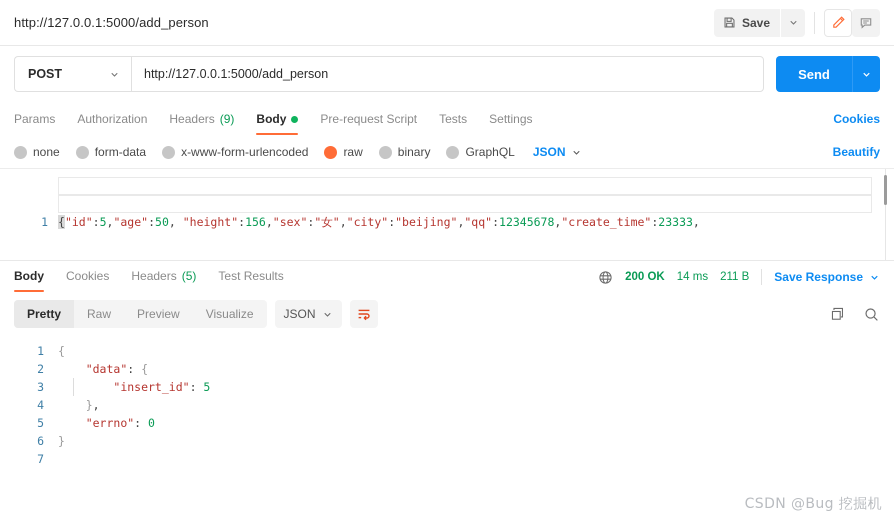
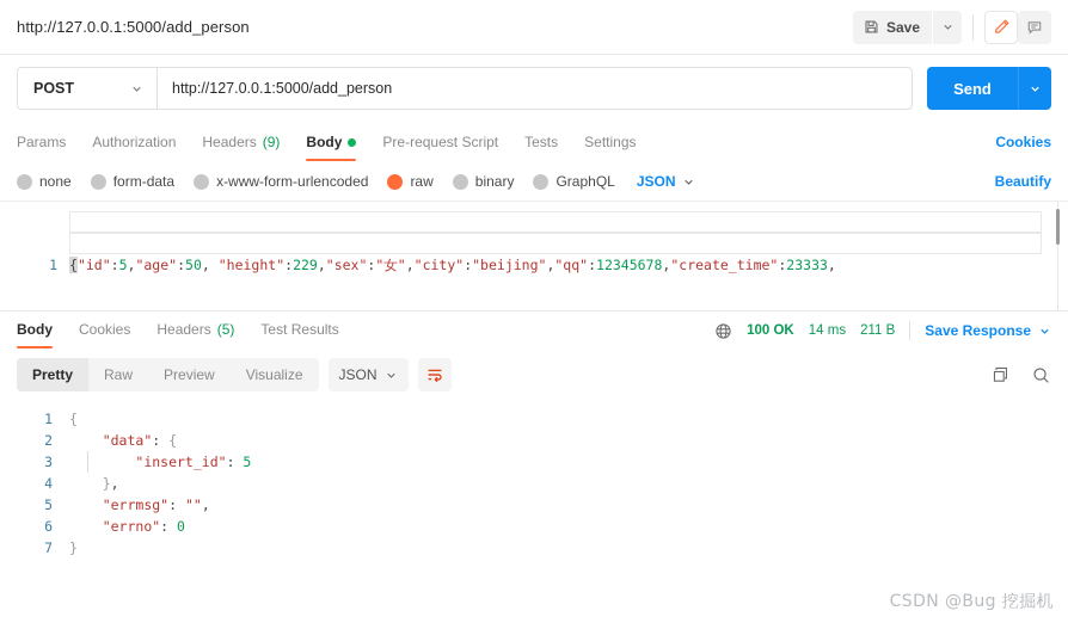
  http://127.0.0.1:5000/add_person
  Save
  POST
  http://127.0.0.1:5000/add_person
  Send
  Params
  Authorization
  Headers
  (9)
  Body
  Pre-request Script
  Tests
  Settings
  Cookies
  none
  form-data
  x-www-form-urlencoded
  raw
  binary
  GraphQL
  JSON
  Beautify
  1
- {"id":5,"age":50, "height":156,"sex":"女","city":"beijing","qq":12345678,"create_time":23333,
+ {"id":5,"age":50, "height":229,"sex":"女","city":"beijing","qq":12345678,"create_time":23333,
  Body
  Cookies
  Headers
  (5)
  Test Results
- 200 OK
+ 100 OK
  14 ms
  211 B
  Save Response
  Pretty
  Raw
  Preview
  Visualize
  JSON
  1
  2
  3
  4
  5
  6
  7
  {
  "data": {
  "insert_id": 5
  },
+ "errmsg": "",
  "errno": 0
  }
  CSDN @Bug 挖掘机
